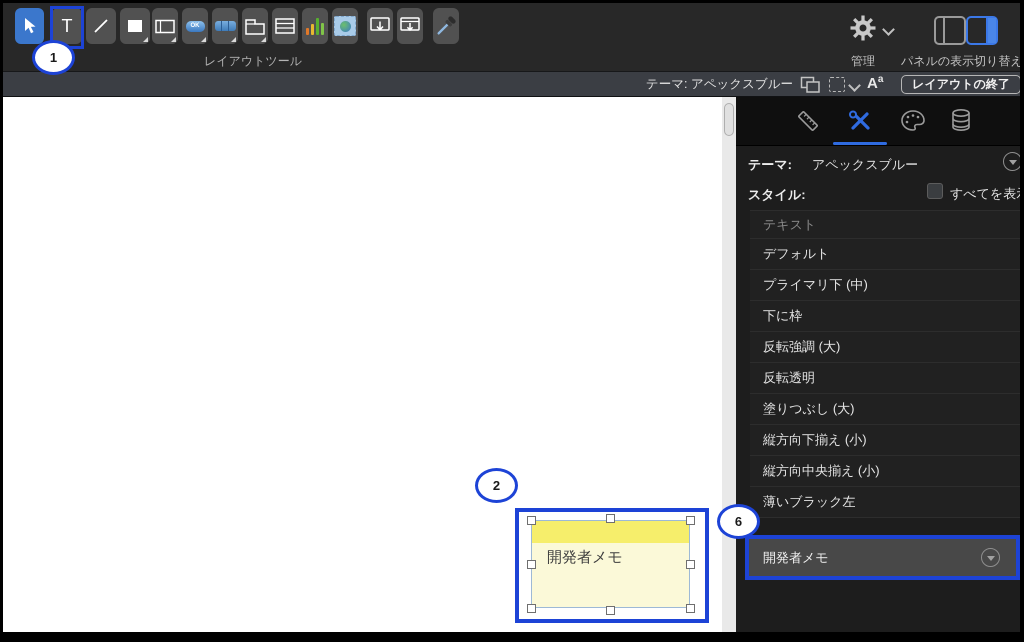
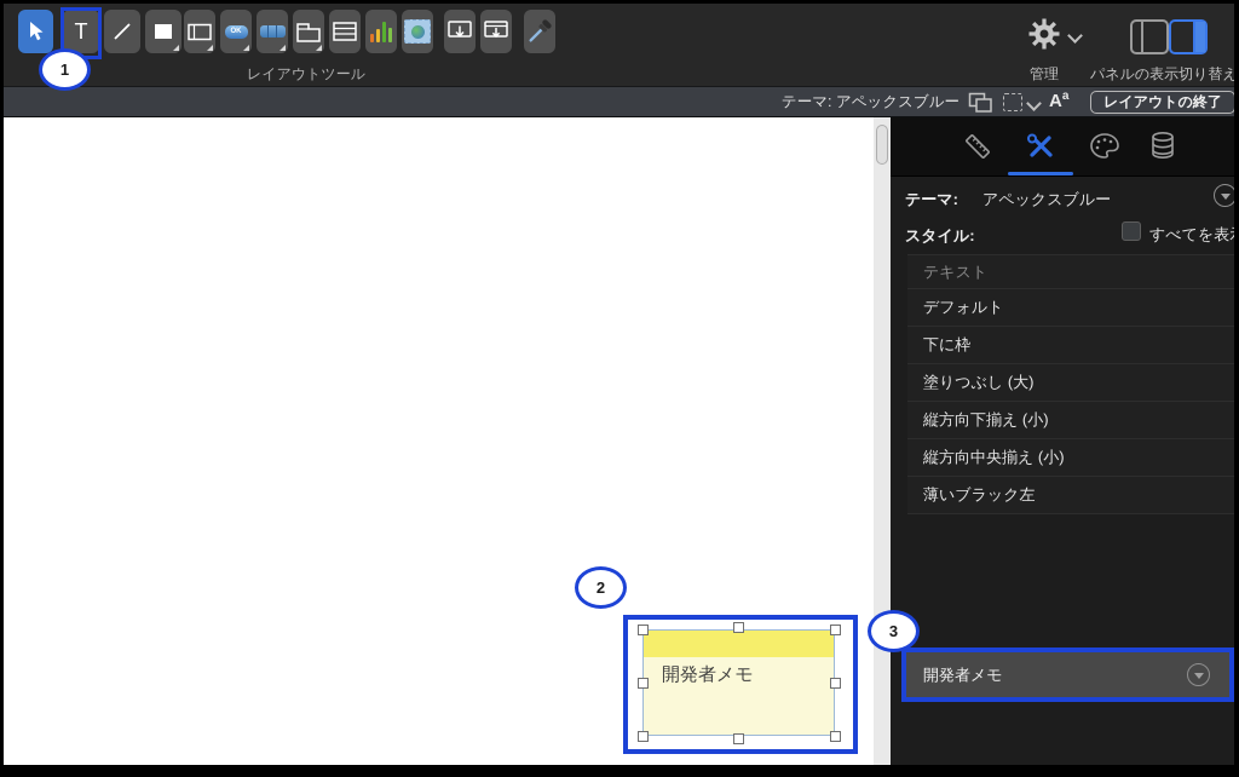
  T
  レイアウトツール
  管理
  パネルの表示切り替え
  テーマ: アペックスブルー
  Aa
  レイアウトの終了
  開発者メモ
  テーマ:
  アペックスブルー
  スタイル:
  すべてを表
  テキスト
  デフォルト
- プライマリ下 (中)
  下に枠
- 反転強調 (大)
- 反転透明
  塗りつぶし (大)
  縦方向下揃え (小)
  縦方向中央揃え (小)
  薄いブラック左
  開発者メモ
  1
  2
- 6
+ 3
